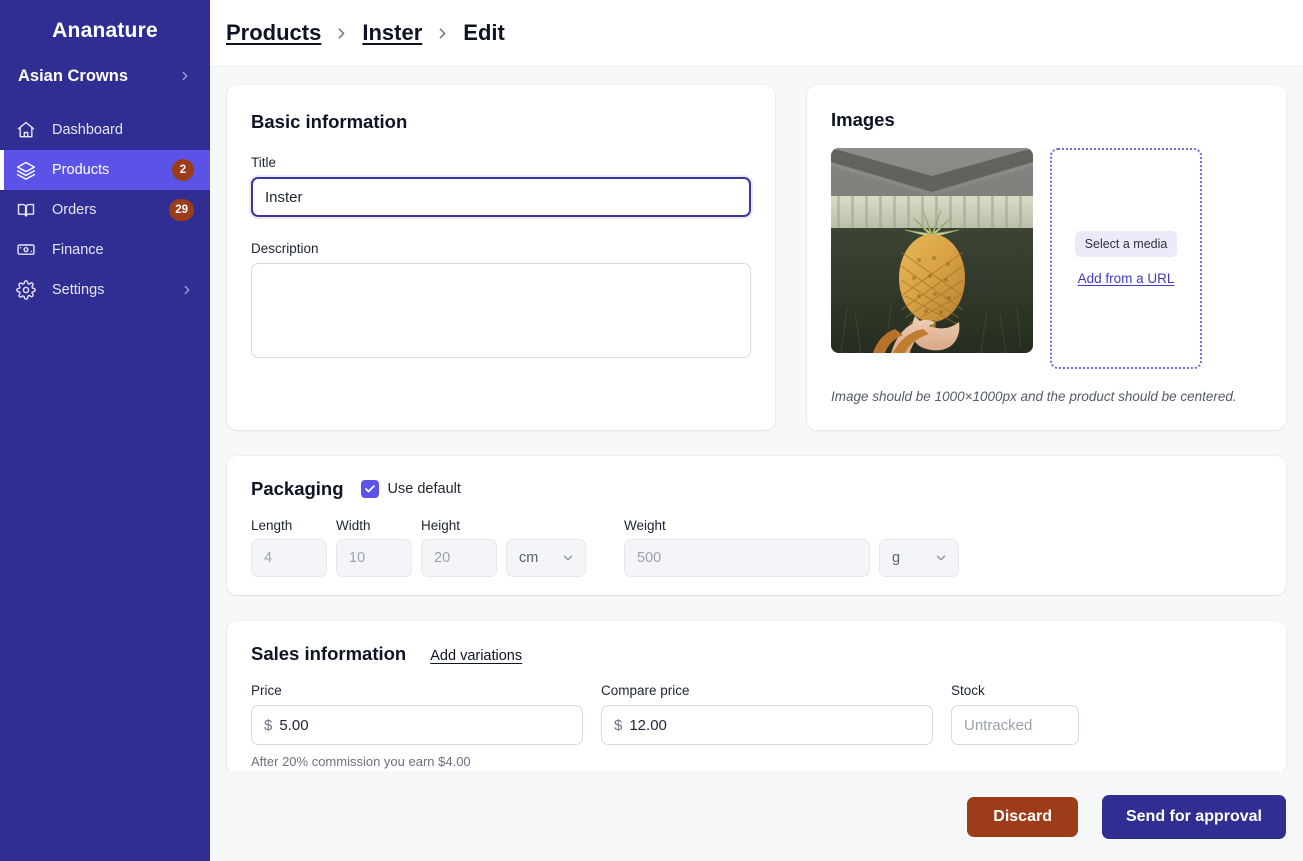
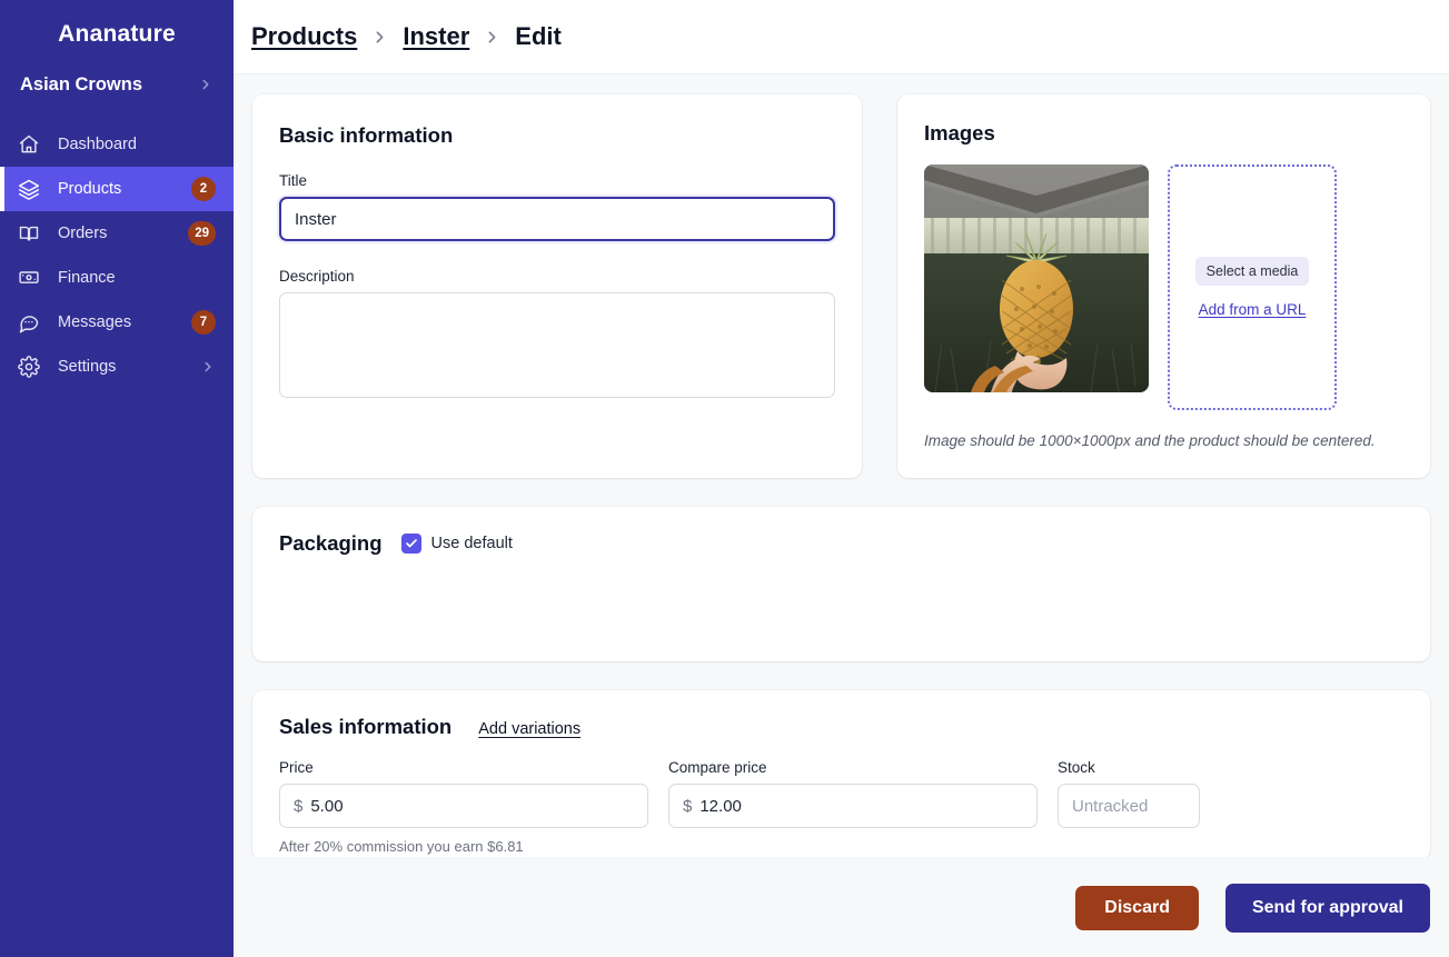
  Ananature
  Asian Crowns
  Dashboard
  Products
  2
  Orders
  29
  Finance
+ Messages
+ 7
  Settings
  Products
  Inster
  Edit
  Basic information
  Title
  Inster
  Description
  Images
  Select a media
  Add from a URL
  Image should be 1000×1000px and the product should be centered.
  Packaging
  Use default
- Length
- 4
- Width
- 10
- Height
- 20
- cm
- Weight
- 500
- g
  Sales information
  Add variations
  Price
  $
  5.00
  Compare price
  $
  12.00
  Stock
  Untracked
- After 20% commission you earn $4.00
+ After 20% commission you earn $6.81
  Discard
  Send for approval
